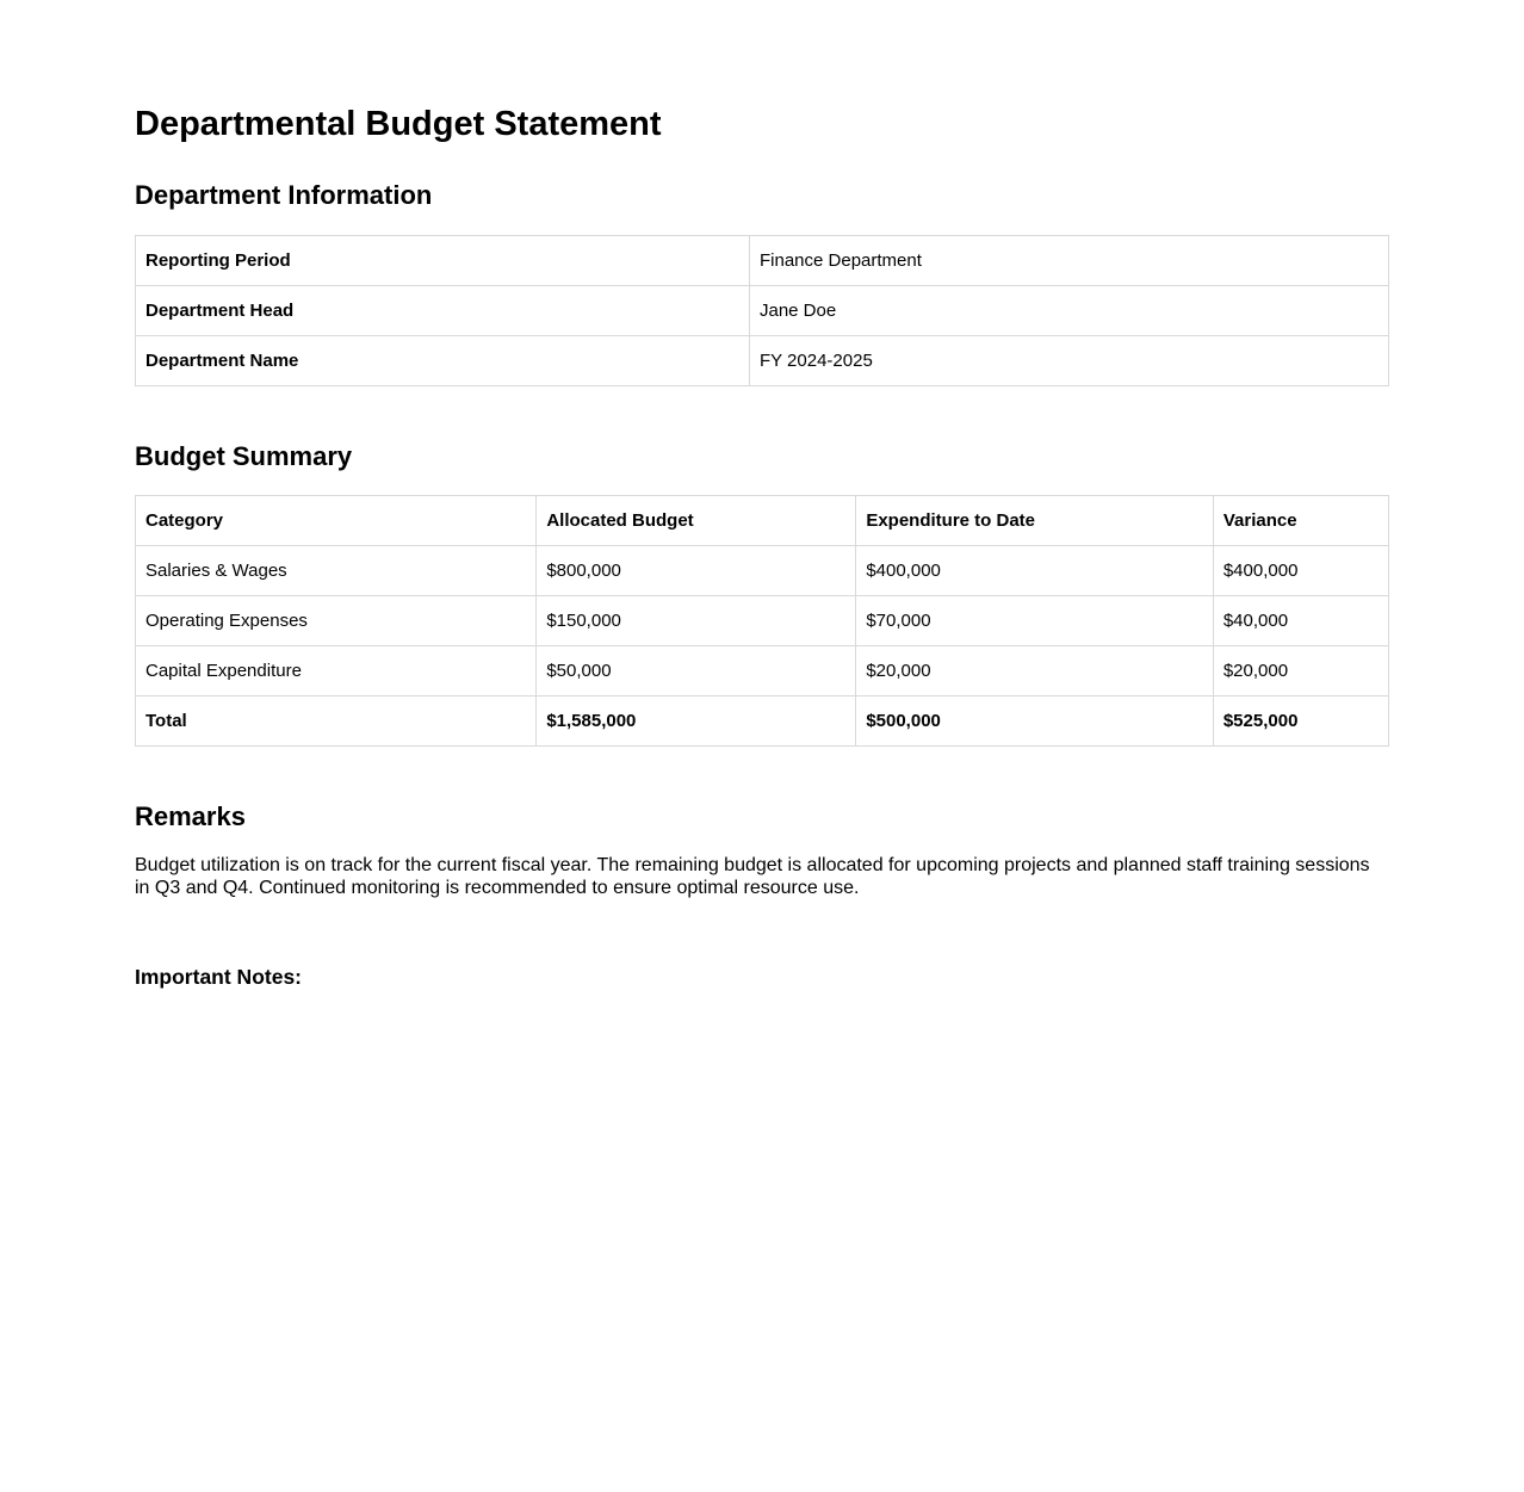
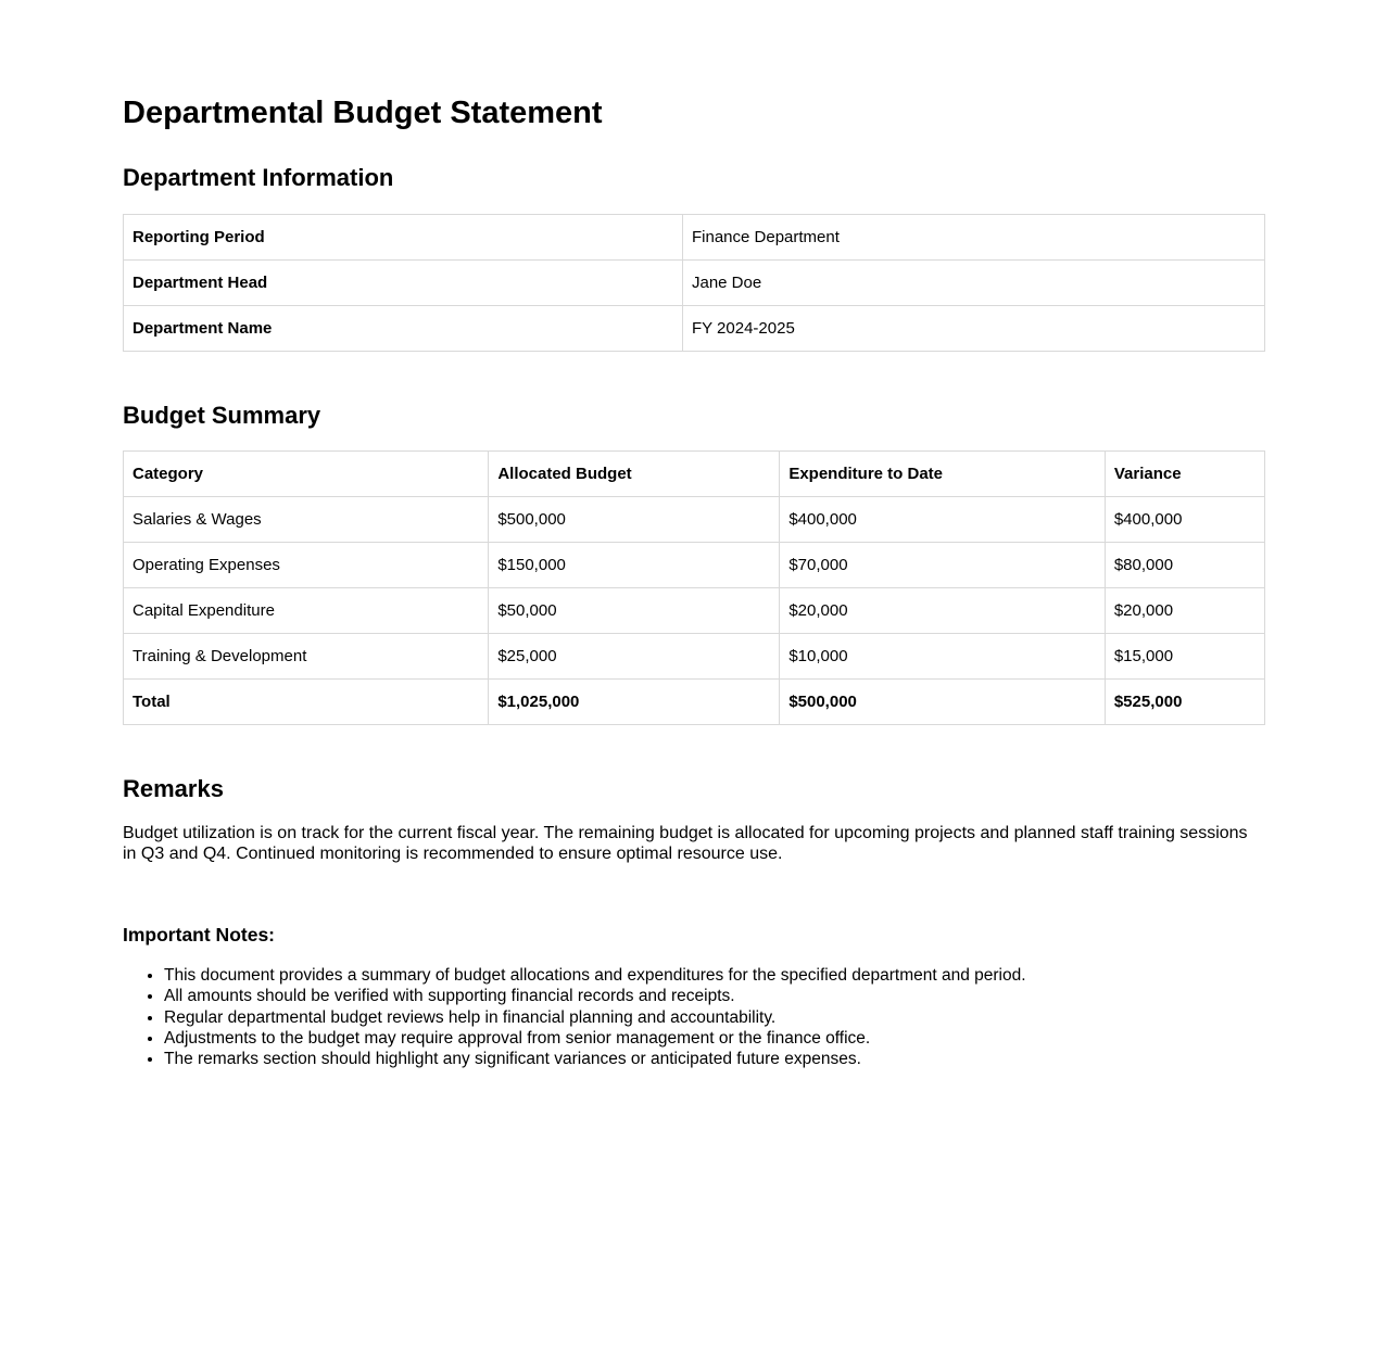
  Departmental Budget Statement
  Department Information
  Reporting Period	Finance Department
  Department Head	Jane Doe
  Department Name	FY 2024-2025
  Budget Summary
  Category	Allocated Budget	Expenditure to Date	Variance
- Salaries & Wages	$800,000	$400,000	$400,000
+ Salaries & Wages	$500,000	$400,000	$400,000
- Operating Expenses	$150,000	$70,000	$40,000
+ Operating Expenses	$150,000	$70,000	$80,000
  Capital Expenditure	$50,000	$20,000	$20,000
+ Training & Development	$25,000	$10,000	$15,000
- Total	$1,585,000	$500,000	$525,000
+ Total	$1,025,000	$500,000	$525,000
  Remarks
  Budget utilization is on track for the current fiscal year. The remaining budget is allocated for upcoming projects and planned staff training sessions in Q3 and Q4. Continued monitoring is recommended to ensure optimal resource use.
  Important Notes:
+ This document provides a summary of budget allocations and expenditures for the specified department and period.
+ All amounts should be verified with supporting financial records and receipts.
+ Regular departmental budget reviews help in financial planning and accountability.
+ Adjustments to the budget may require approval from senior management or the finance office.
+ The remarks section should highlight any significant variances or anticipated future expenses.
